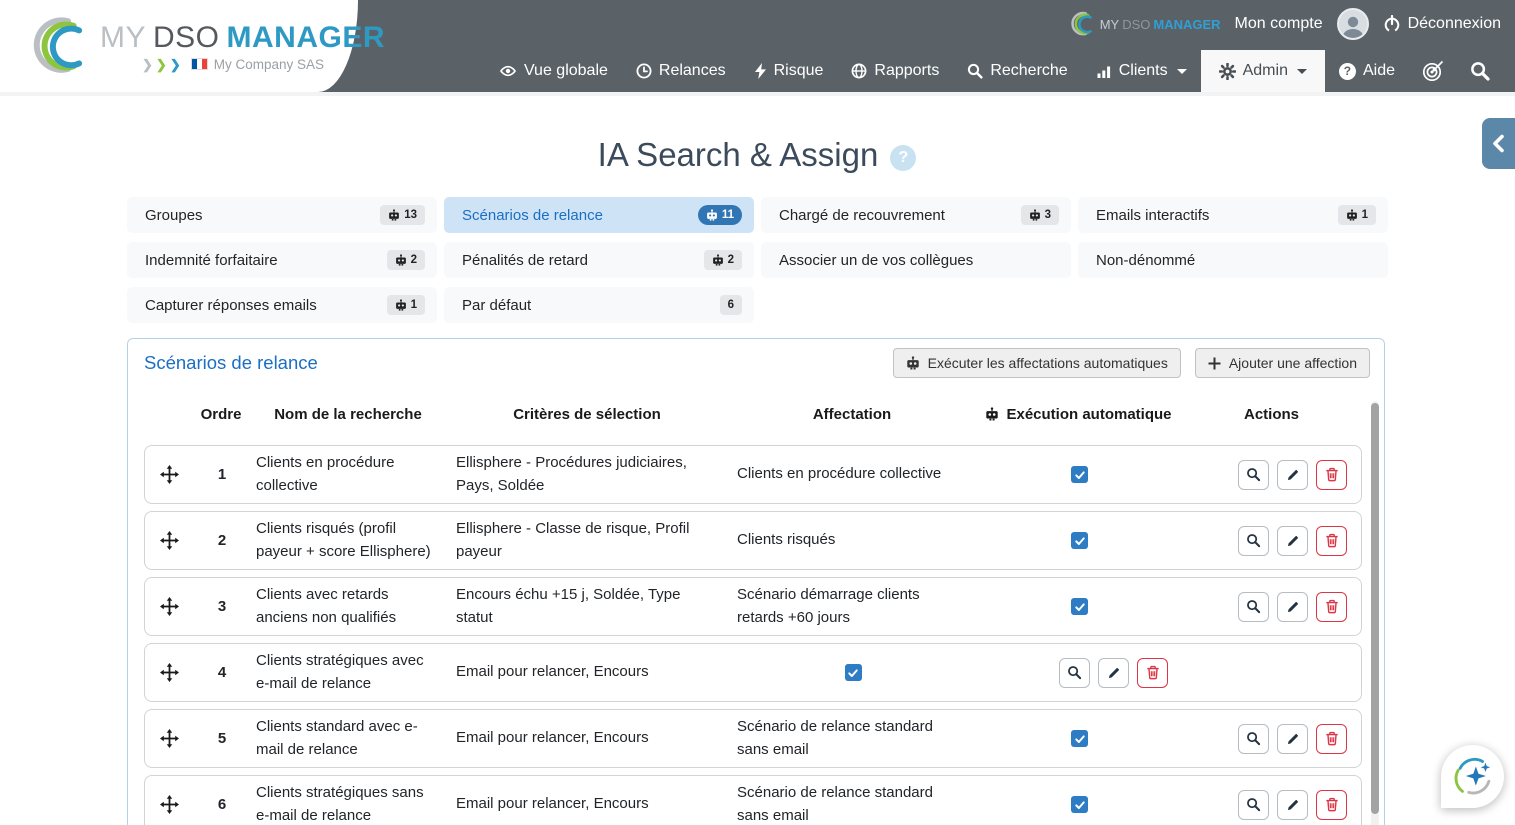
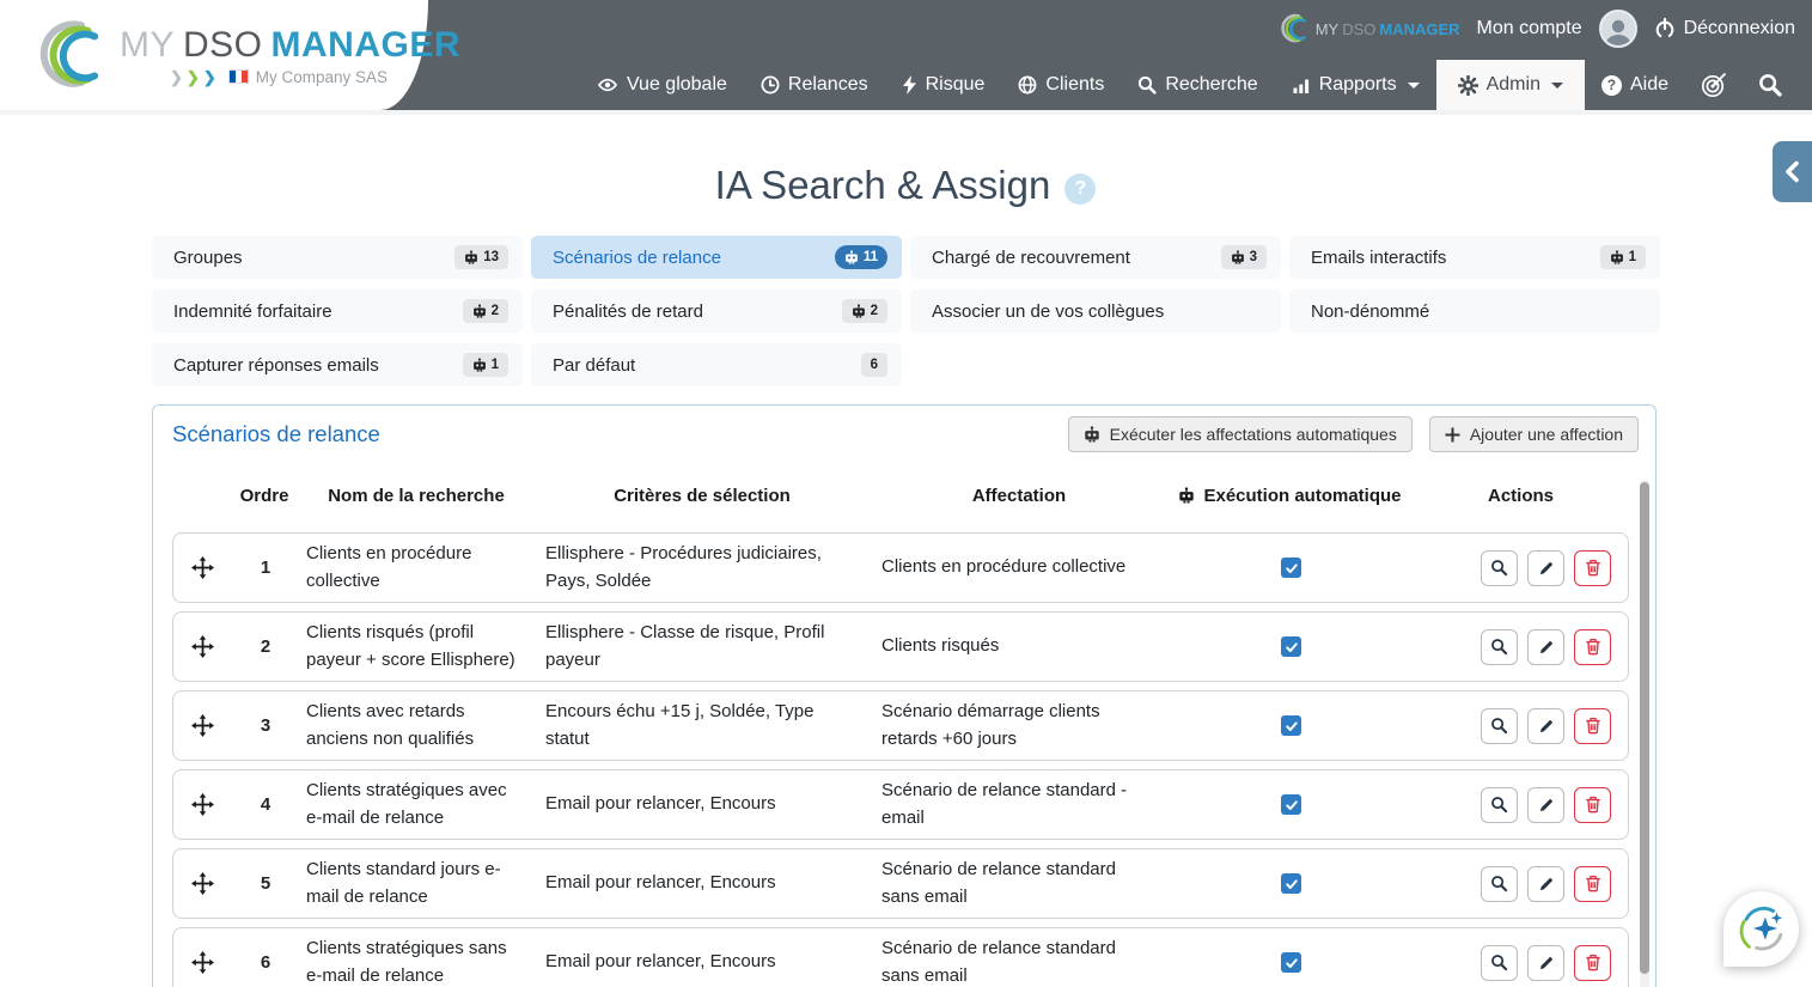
  MY
  DSO
  MANAGER
  ❯
  ❯
  ❯
  My Company SAS
  MY
  DSO
  MANAGER
  Mon compte
  Déconnexion
  Vue globale
  Relances
  Risque
- Rapports
+ Clients
  Recherche
- Clients
+ Rapports
  Admin
  ?
  Aide
  IA Search & Assign
  ?
  Groupes
  13
  Scénarios de relance
  11
  Chargé de recouvrement
  3
  Emails interactifs
  1
  Indemnité forfaitaire
  2
  Pénalités de retard
  2
  Associer un de vos collègues
  Non-dénommé
  Capturer réponses emails
  1
  Par défaut
  6
  Scénarios de relance
  Exécuter les affectations automatiques
  Ajouter une affection
  Ordre
  Nom de la recherche
  Critères de sélection
  Affectation
  Exécution automatique
  Actions
  1
  Clients en procédure collective
  Ellisphere - Procédures judiciaires, Pays, Soldée
  Clients en procédure collective
  2
  Clients risqués (profil payeur + score Ellisphere)
  Ellisphere - Classe de risque, Profil payeur
  Clients risqués
  3
  Clients avec retards anciens non qualifiés
  Encours échu +15 j, Soldée, Type statut
  Scénario démarrage clients retards +60 jours
  4
  Clients stratégiques avec e-mail de relance
  Email pour relancer, Encours
+ Scénario de relance standard - email
  5
- Clients standard avec e-mail de relance
+ Clients standard jours e-mail de relance
  Email pour relancer, Encours
  Scénario de relance standard sans email
  6
  Clients stratégiques sans e-mail de relance
  Email pour relancer, Encours
  Scénario de relance standard sans email
